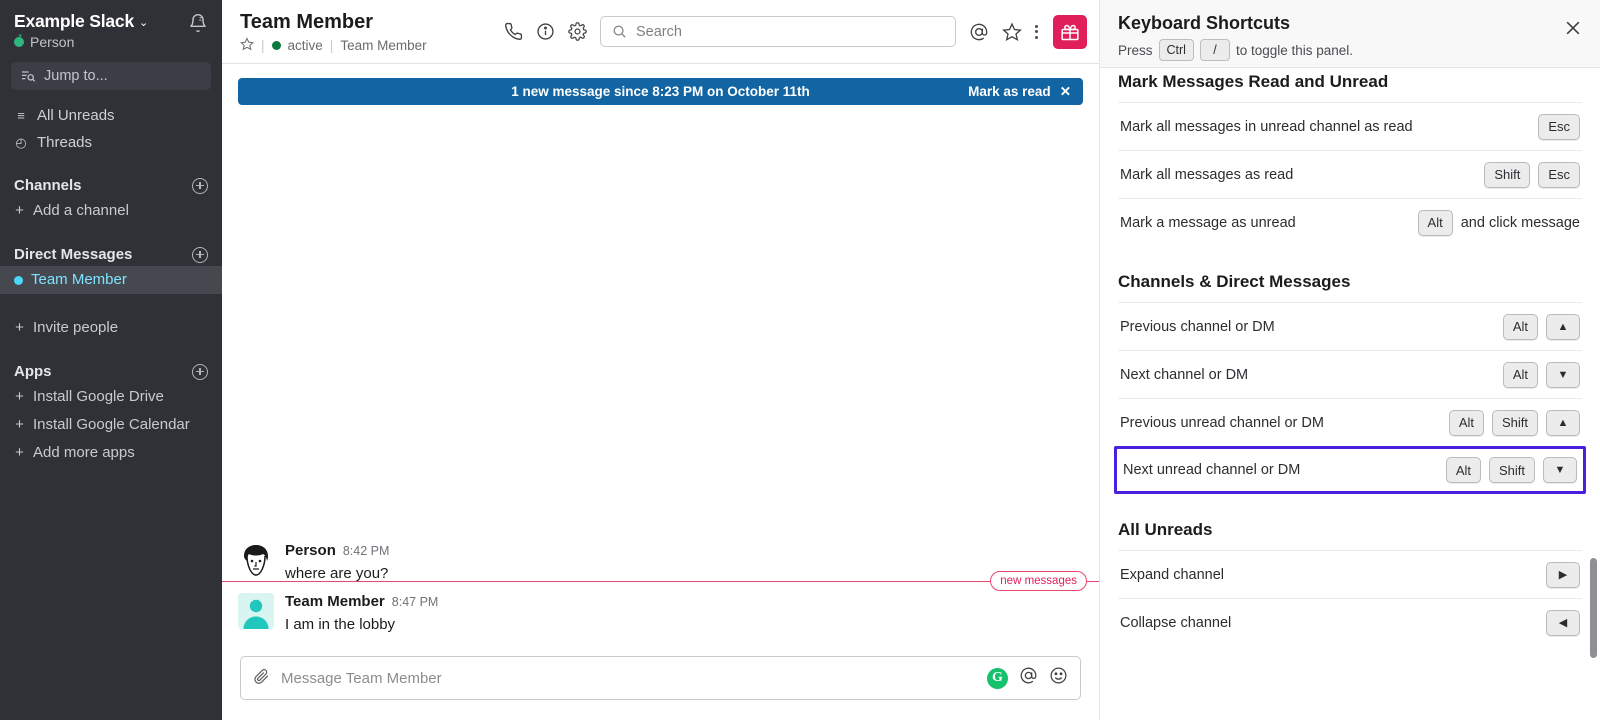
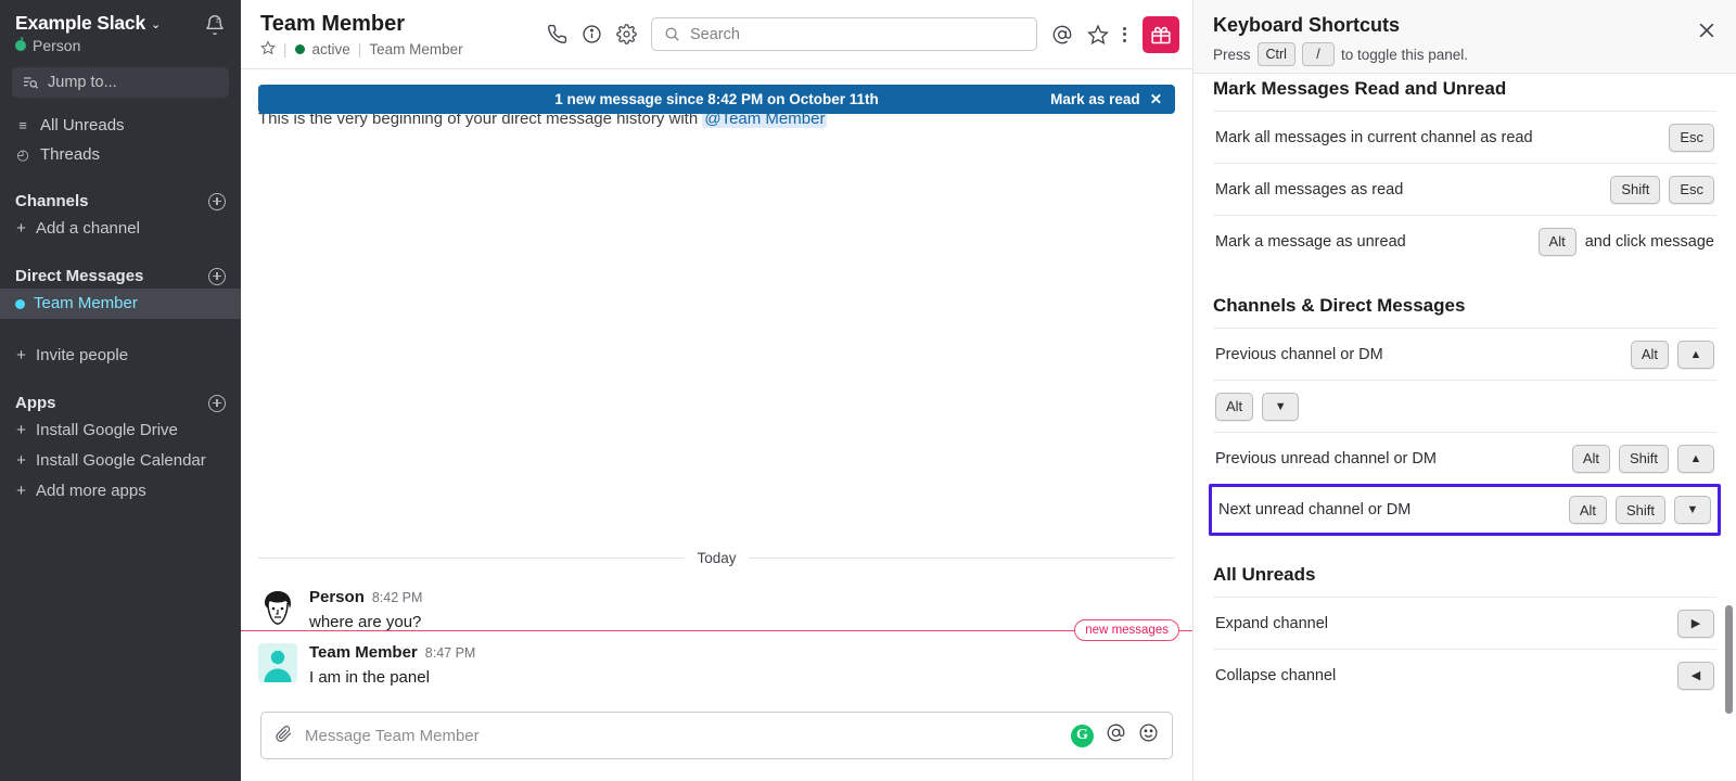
  Example Slack
  ⌄
  Person
  Jump to...
  ≡
  All Unreads
  ◴
  Threads
  Channels
  +
  Add a channel
  Direct Messages
  Team Member
  +
  Invite people
  Apps
  +
  Install Google Drive
  +
  Install Google Calendar
  +
  Add more apps
  Team Member
  |
  active
  |
  Team Member
  Search
+ This is the very beginning of your direct message history with @Team Member
- 1 new message since 8:23 PM on October 11th
+ 1 new message since 8:42 PM on October 11th
  Mark as read
  ✕
+ Today
  Person
  8:42 PM
  where are you?
  new messages
  Team Member
  8:47 PM
- I am in the lobby
+ I am in the panel
  Message Team Member
  G
  Keyboard Shortcuts
  Press
  Ctrl
  /
  to toggle this panel.
  Mark Messages Read and Unread
- Mark all messages in unread channel as read
+ Mark all messages in current channel as read
  Esc
  Mark all messages as read
  Shift
  Esc
  Mark a message as unread
  Alt
  and click message
  Channels & Direct Messages
  Previous channel or DM
  Alt
  ▲
- Next channel or DM
  Alt
  ▼
  Previous unread channel or DM
  Alt
  Shift
  ▲
  Next unread channel or DM
  Alt
  Shift
  ▼
  All Unreads
  Expand channel
  ▶
  Collapse channel
  ◀
